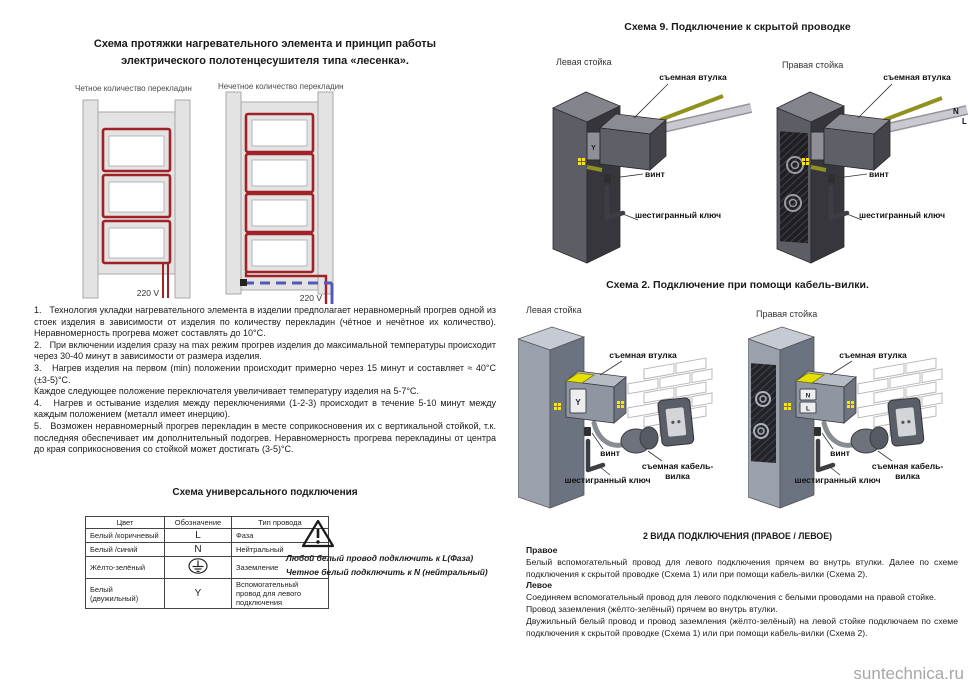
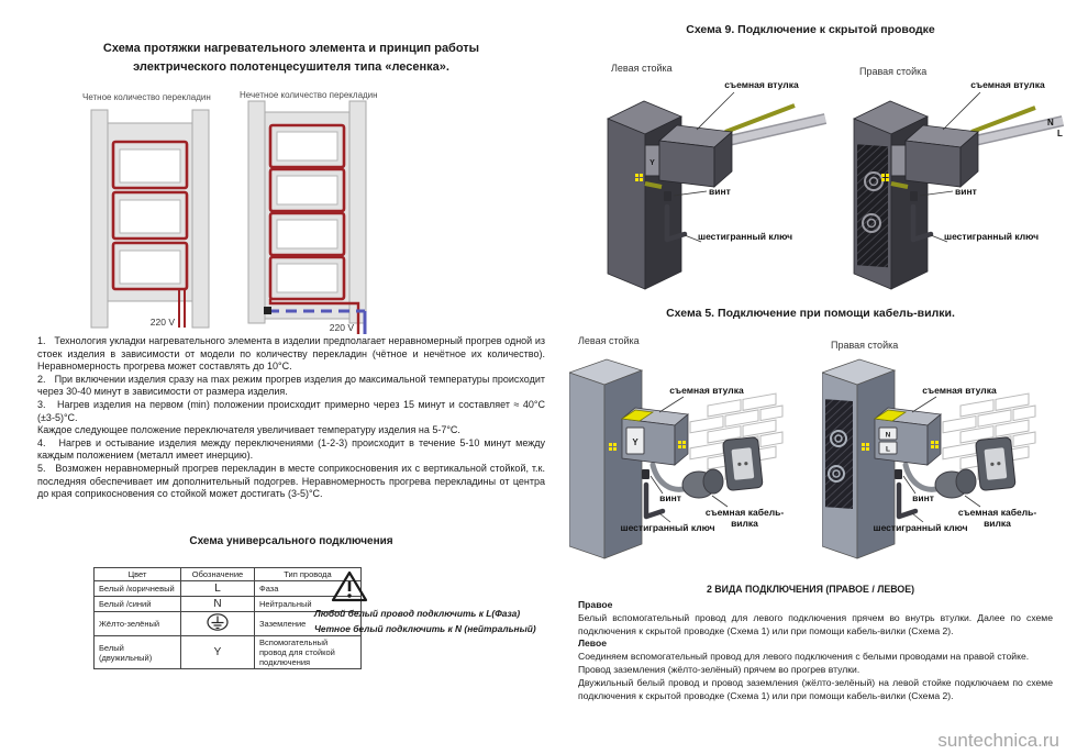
  Схема протяжки нагревательного элемента и принцип работы электрического полотенцесушителя типа «лесенка».
  Четное количество перекладин
  Нечетное количество перекладин
  220 V
  220 V
- 1. Технология укладки нагревательного элемента в изделии предполагает неравномерный прогрев одной из стоек изделия в зависимости от изделия по количеству перекладин (чётное и нечётное их количество). Неравномерность прогрева может составлять до 10°С.
+ 1. Технология укладки нагревательного элемента в изделии предполагает неравномерный прогрев одной из стоек изделия в зависимости от модели по количеству перекладин (чётное и нечётное их количество). Неравномерность прогрева может составлять до 10°С.
  2. При включении изделия сразу на max режим прогрев изделия до максимальной температуры происходит через 30-40 минут в зависимости от размера изделия.
  3. Нагрев изделия на первом (min) положении происходит примерно через 15 минут и составляет ≈ 40°С (±3-5)°С.
  Каждое следующее положение переключателя увеличивает температуру изделия на 5-7°С.
  4. Нагрев и остывание изделия между переключениями (1-2-3) происходит в течение 5-10 минут между каждым положением (металл имеет инерцию).
  5. Возможен неравномерный прогрев перекладин в месте соприкосновения их с вертикальной стойкой, т.к. последняя обеспечивает им дополнительный подогрев. Неравномерность прогрева перекладины от центра до края соприкосновения со стойкой может достигать (3-5)°С.
  Схема универсального подключения
  Цвет	Обозначение	Тип провода
  Белый /коричневый	L	Фаза
  Белый /синий	N	Нейтральный
  Жёлто-зелёный		Заземление
- Белый (двужильный)	Y	Вспомогательный провод для левого подключения
+ Белый (двужильный)	Y	Вспомогательный провод для стойкой подключения
  Любой белый провод подключить к L(Фаза)
  Четное белый подключить к N (нейтральный)
  Схема 9. Подключение к скрытой проводке
  Левая стойка
  Правая стойка
  съемная втулка
  винт
  шестигранный ключ
  N
  L
  съемная втулка
  винт
  шестигранный ключ
- Схема 2. Подключение при помощи кабель-вилки.
+ Схема 5. Подключение при помощи кабель-вилки.
  Левая стойка
  Правая стойка
  Y
  съемная втулка
  винт
  шестигранный ключ
  съемная кабель-вилка
  съемная втулка
  винт
  шестигранный ключ
  съемная кабель-вилка
  2 ВИДА ПОДКЛЮЧЕНИЯ (ПРАВОЕ / ЛЕВОЕ)
  Правое
  Белый вспомогательный провод для левого подключения прячем во внутрь втулки. Далее по схеме подключения к скрытой проводке (Схема 1) или при помощи кабель-вилки (Схема 2).
  Левое
  Соединяем вспомогательный провод для левого подключения с белыми проводами на правой стойке.
- Провод заземления (жёлто-зелёный) прячем во внутрь втулки.
+ Провод заземления (жёлто-зелёный) прячем во прогрев втулки.
  Двужильный белый провод и провод заземления (жёлто-зелёный) на левой стойке подключаем по схеме подключения к скрытой проводке (Схема 1) или при помощи кабель-вилки (Схема 2).
  suntechnica.ru
